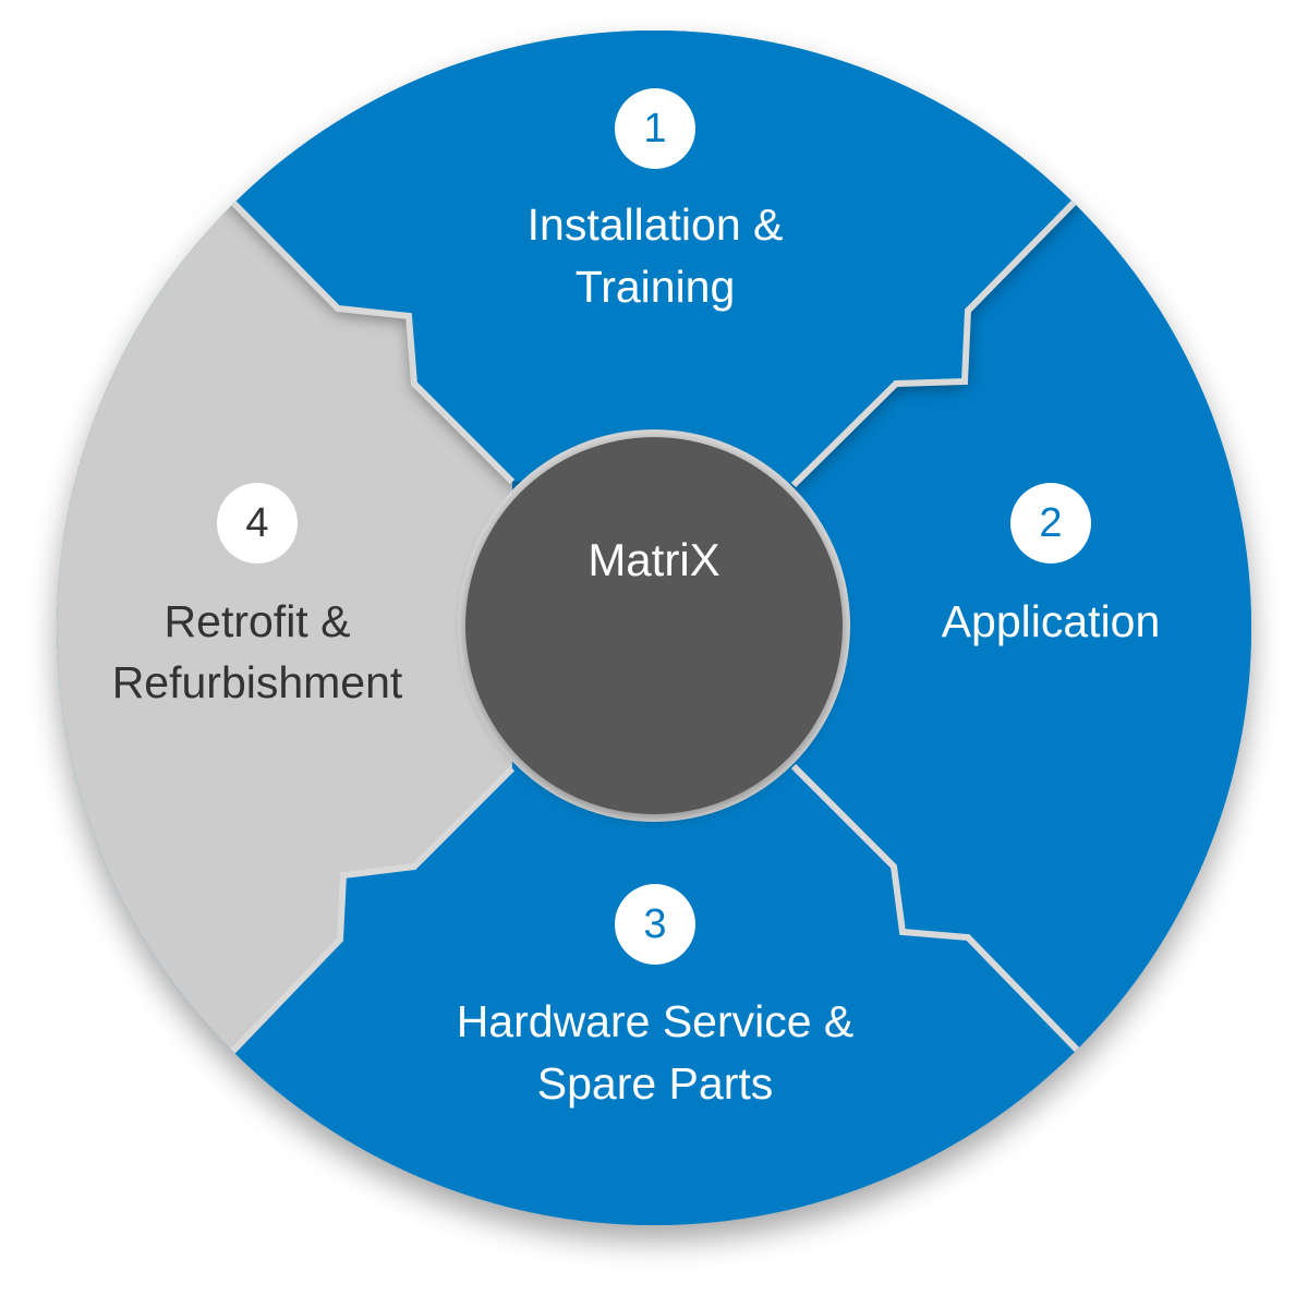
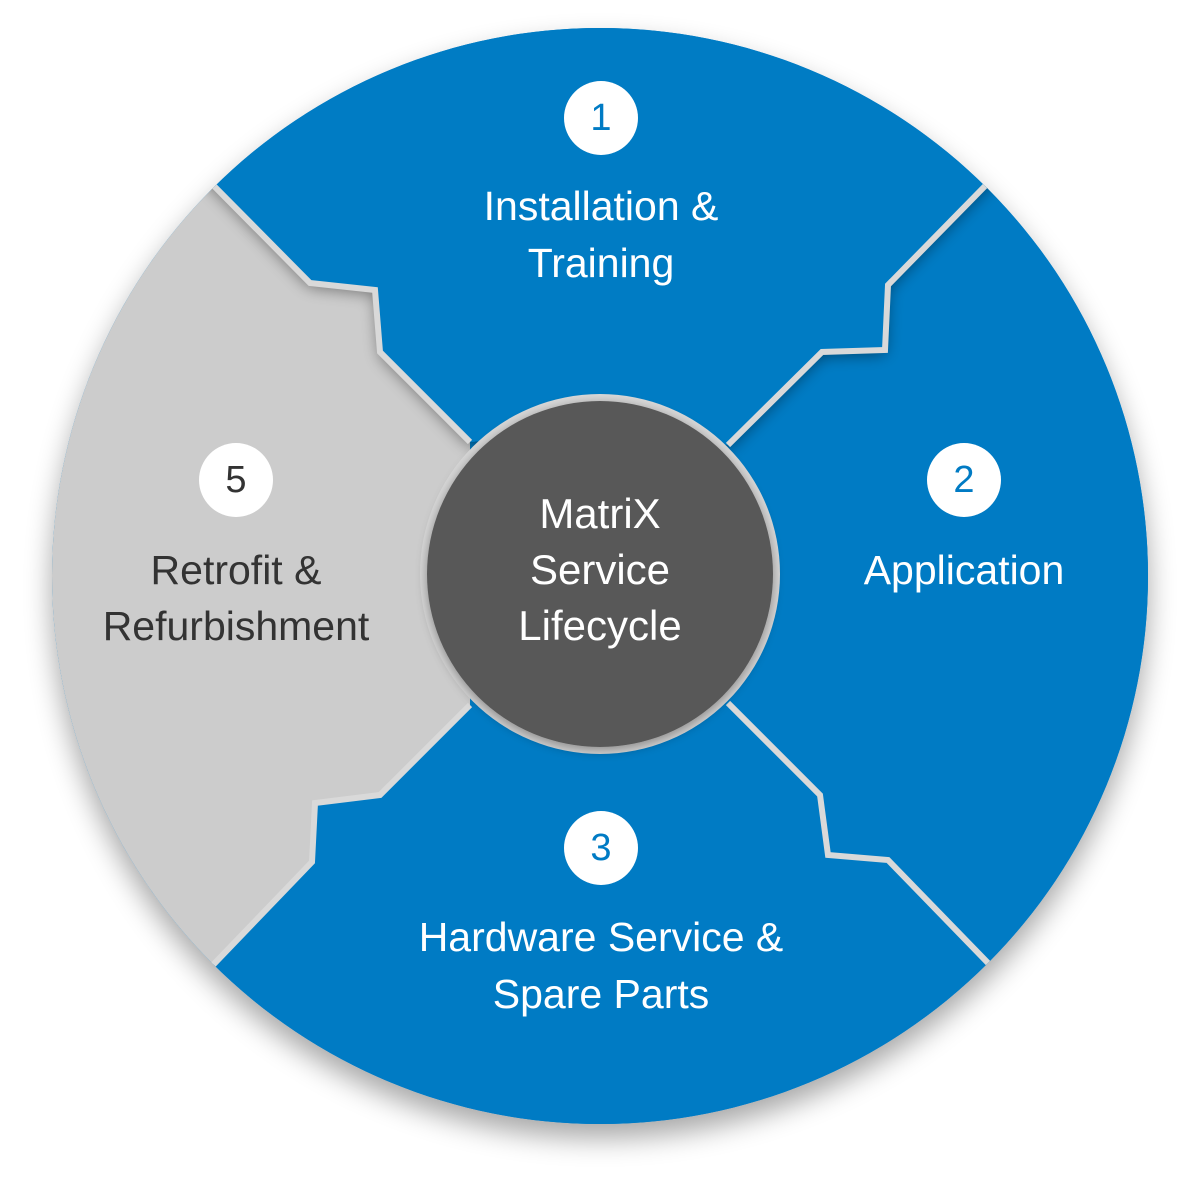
  MatriX
+ Service
+ Lifecycle
  1
  Installation &
  Training
  2
  Application
  3
  Hardware Service &
  Spare Parts
- 4
+ 5
  Retrofit &
  Refurbishment
